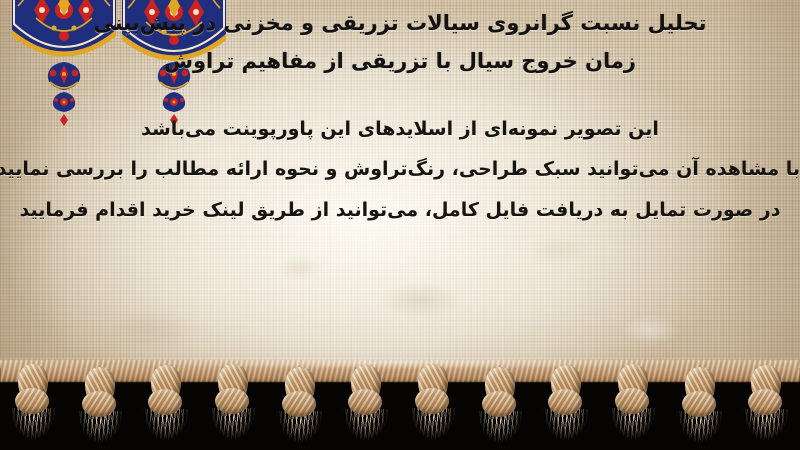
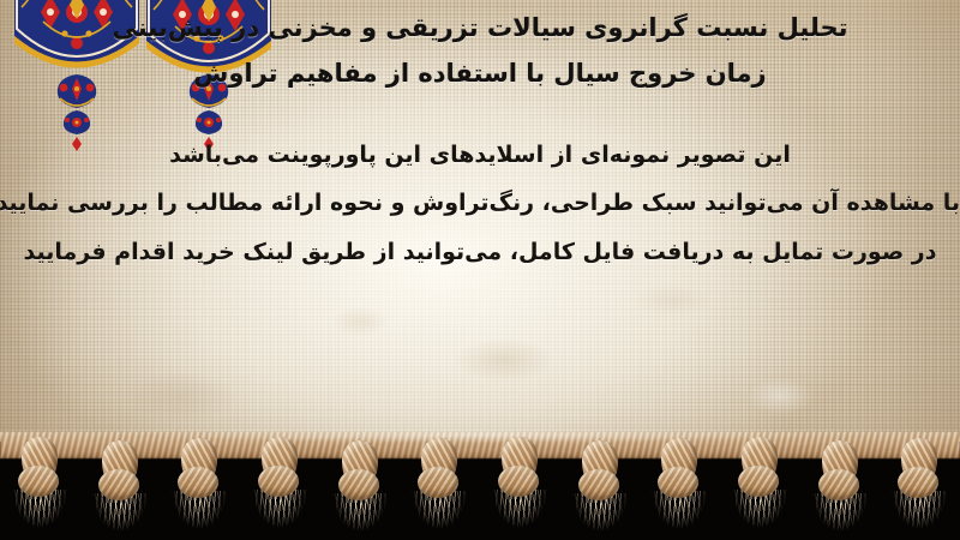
  تحلیل نسبت گرانروی سیالات تزریقی و مخزنی در پیش‌بینی
- زمان خروج سیال با تزریقی از مفاهیم تراوش
+ زمان خروج سیال با استفاده از مفاهیم تراوش
  این تصویر نمونه‌ای از اسلایدهای این پاورپوینت می‌باشد
  با مشاهده آن می‌توانید سبک طراحی، رنگ‌تراوش و نحوه ارائه مطالب را بررسی نمایید
  در صورت تمایل به دریافت فایل کامل، می‌توانید از طریق لینک خرید اقدام فرمایید
